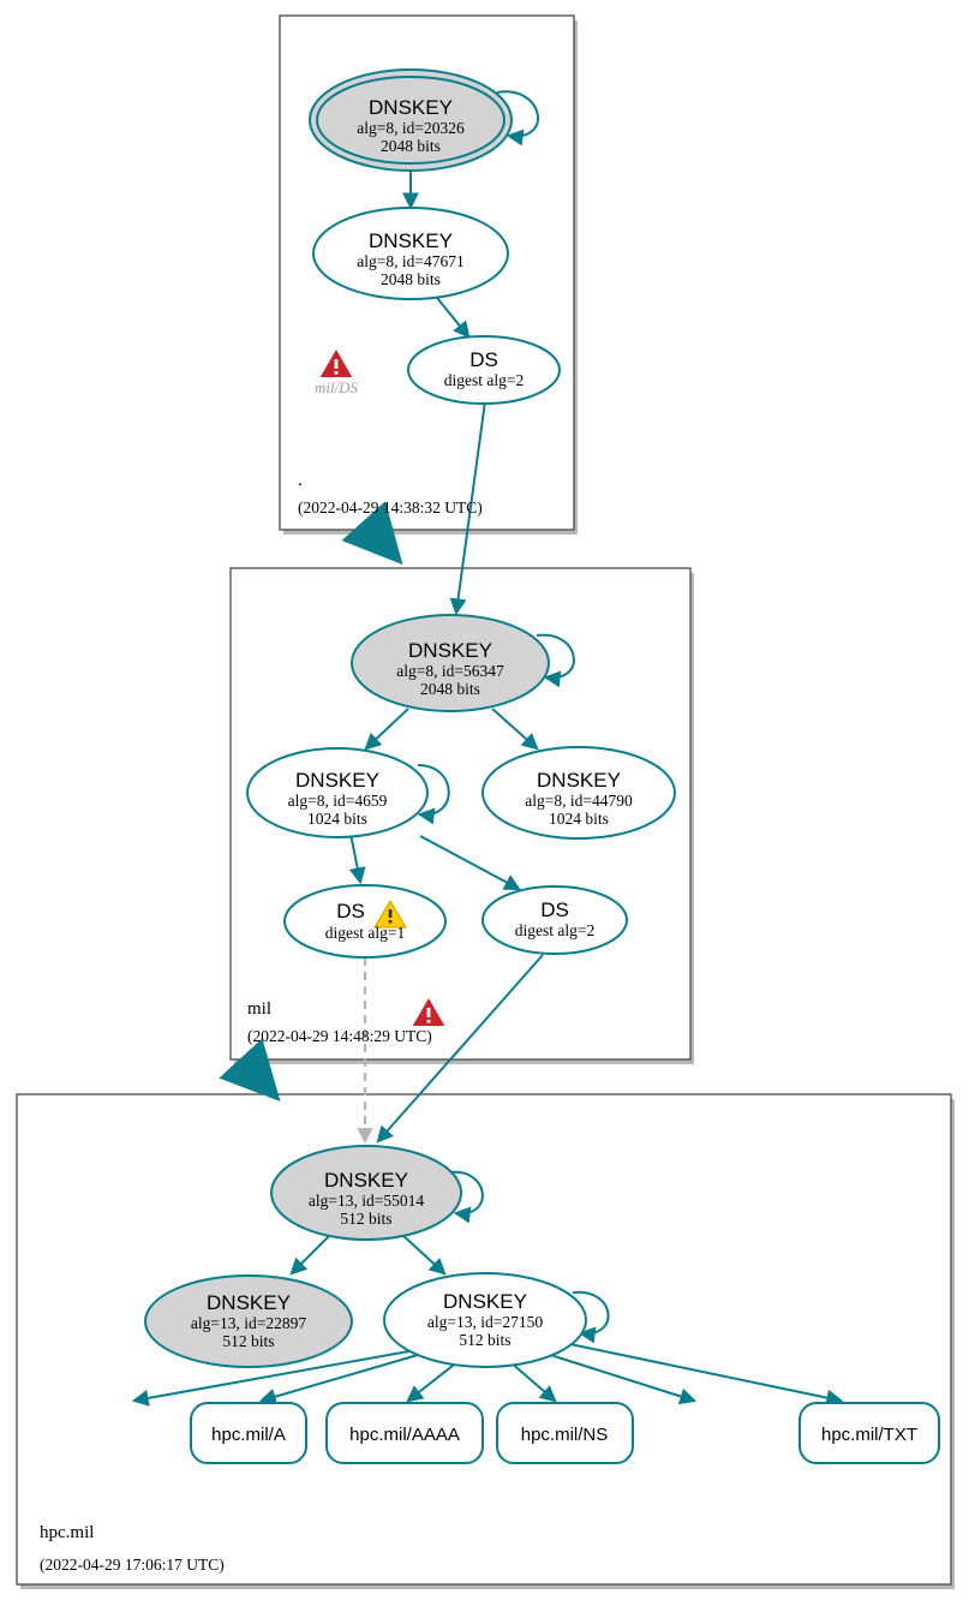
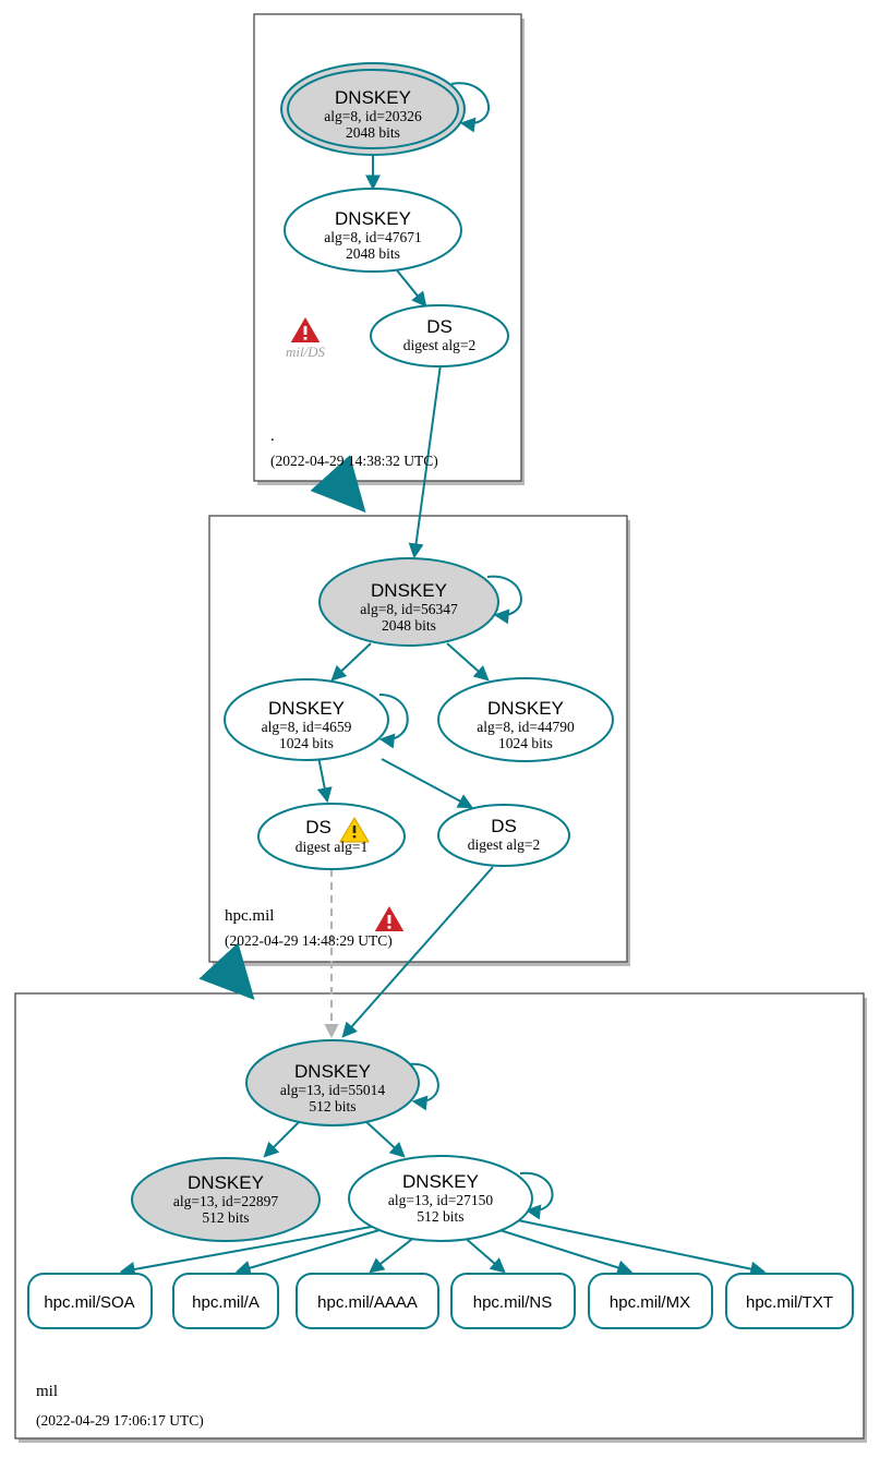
  DNSKEY
  alg=8, id=20326
  2048 bits
  DNSKEY
  alg=8, id=47671
  2048 bits
  DS
  digest alg=2
  mil/DS
  .
  (2022-04-29 14:38:32 UTC)
  DNSKEY
  alg=8, id=56347
  2048 bits
  DNSKEY
  alg=8, id=4659
  1024 bits
  DNSKEY
  alg=8, id=44790
  1024 bits
  DS
  digest alg=1
  DS
  digest alg=2
- mil
+ hpc.mil
  (2022-04-29 14:48:29 UTC)
  DNSKEY
  alg=13, id=55014
  512 bits
  DNSKEY
  alg=13, id=22897
  512 bits
  DNSKEY
  alg=13, id=27150
  512 bits
+ hpc.mil/SOA
  hpc.mil/A
  hpc.mil/AAAA
  hpc.mil/NS
+ hpc.mil/MX
  hpc.mil/TXT
- hpc.mil
+ mil
  (2022-04-29 17:06:17 UTC)
